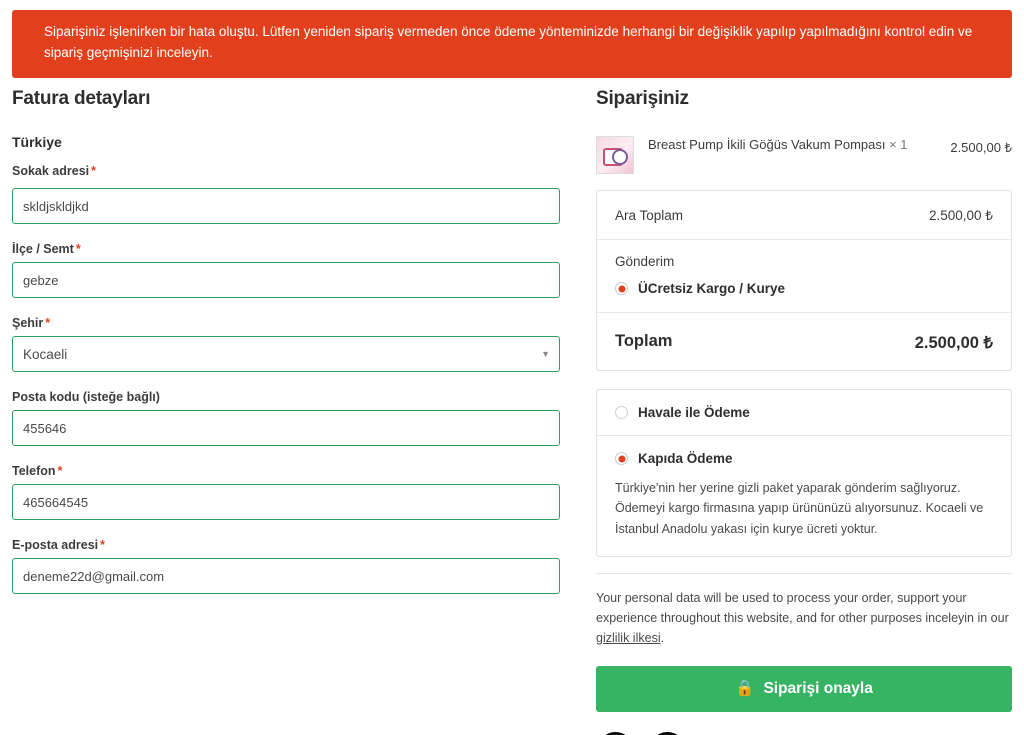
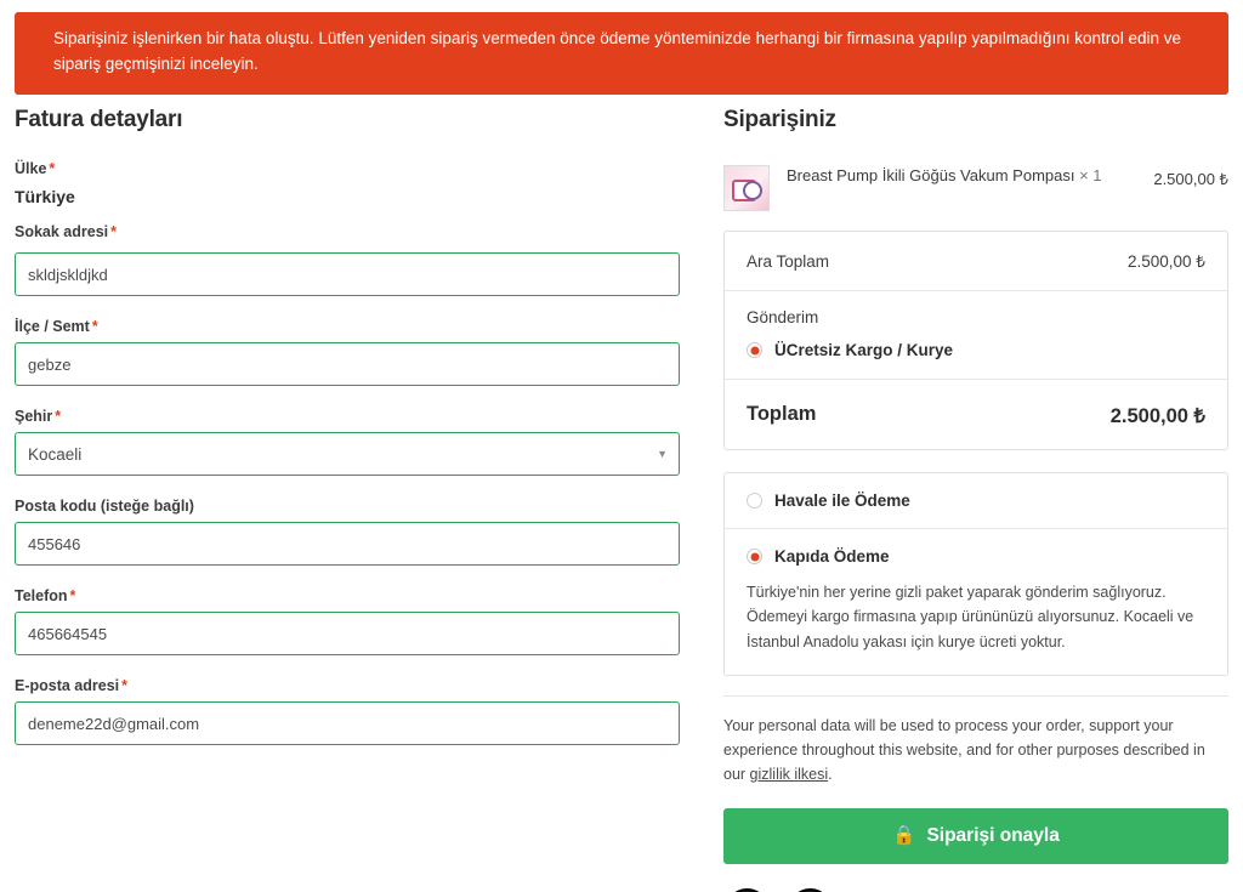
- Siparişiniz işlenirken bir hata oluştu. Lütfen yeniden sipariş vermeden önce ödeme yönteminizde herhangi bir değişiklik yapılıp yapılmadığını kontrol edin ve sipariş geçmişinizi inceleyin.
+ Siparişiniz işlenirken bir hata oluştu. Lütfen yeniden sipariş vermeden önce ödeme yönteminizde herhangi bir firmasına yapılıp yapılmadığını kontrol edin ve sipariş geçmişinizi inceleyin.
  Fatura detayları
+ Ülke *
  Türkiye
  Sokak adresi *
  skldjskldjkd
  İlçe / Semt *
  gebze
  Şehir *
  Kocaeli
  ▼
  Posta kodu (isteğe bağlı)
  455646
  Telefon *
  465664545
  E-posta adresi *
  deneme22d@gmail.com
  Siparişiniz
  Breast Pump İkili Göğüs Vakum Pompası × 1
  2.500,00 ₺
  Ara Toplam
  2.500,00 ₺
  Gönderim
  ÜCretsiz Kargo / Kurye
  Toplam
  2.500,00 ₺
  Havale ile Ödeme
  Kapıda Ödeme
  Türkiye'nin her yerine gizli paket yaparak gönderim sağlıyoruz. Ödemeyi kargo firmasına yapıp ürününüzü alıyorsunuz. Kocaeli ve İstanbul Anadolu yakası için kurye ücreti yoktur.
- Your personal data will be used to process your order, support your experience throughout this website, and for other purposes inceleyin in our gizlilik ilkesi.
+ Your personal data will be used to process your order, support your experience throughout this website, and for other purposes described in our gizlilik ilkesi.
  🔒
  Siparişi onayla
